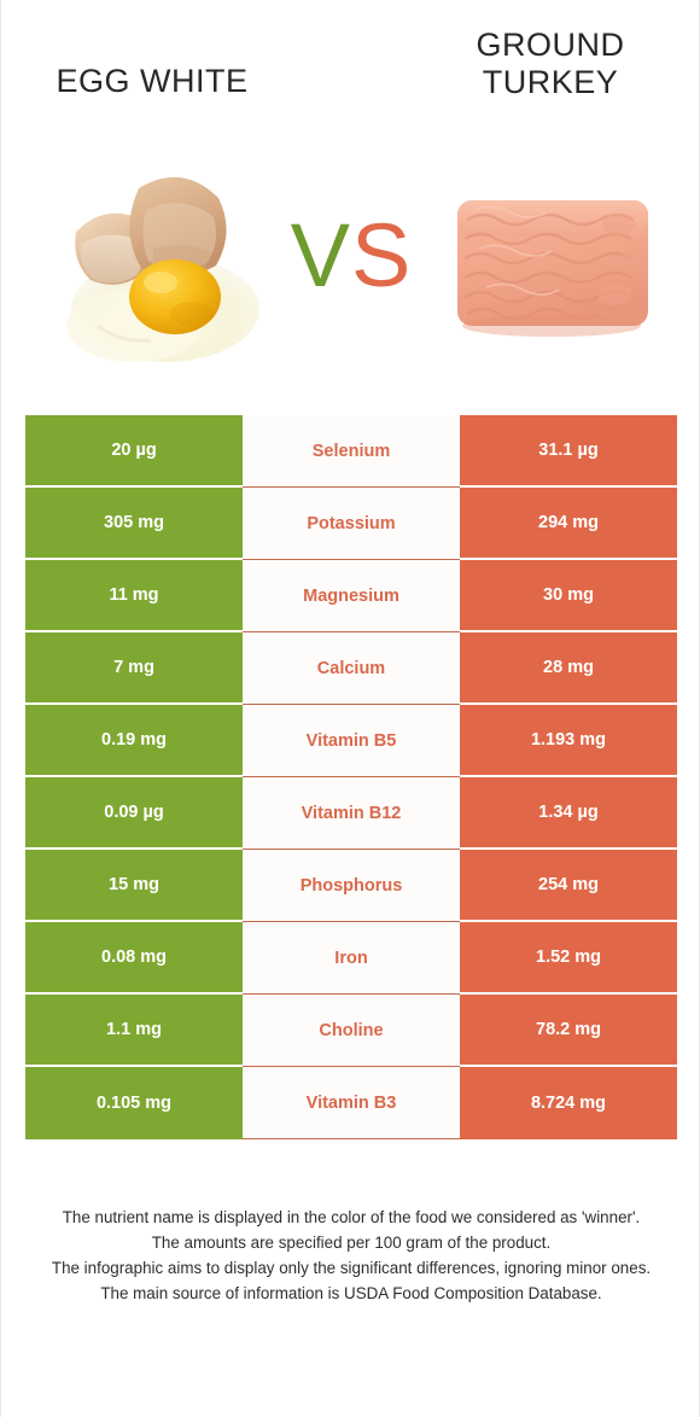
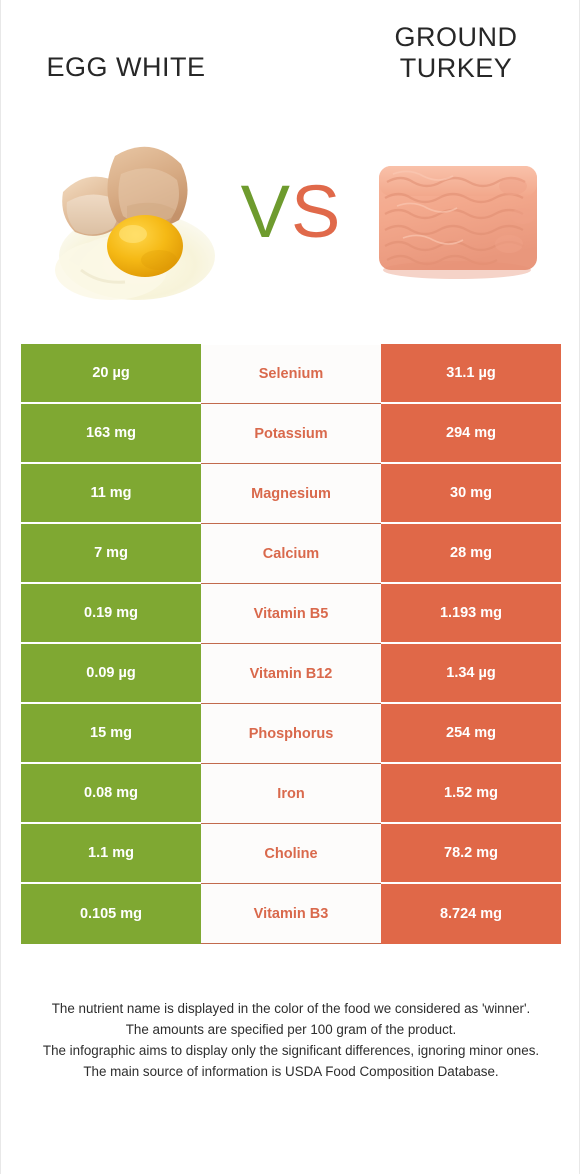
  EGG WHITE
  GROUND
  TURKEY
  VS
  20 µg
  Selenium
  31.1 µg
- 305 mg
+ 163 mg
  Potassium
  294 mg
  11 mg
  Magnesium
  30 mg
  7 mg
  Calcium
  28 mg
  0.19 mg
  Vitamin B5
  1.193 mg
  0.09 µg
  Vitamin B12
  1.34 µg
  15 mg
  Phosphorus
  254 mg
  0.08 mg
  Iron
  1.52 mg
  1.1 mg
  Choline
  78.2 mg
  0.105 mg
  Vitamin B3
  8.724 mg
  The nutrient name is displayed in the color of the food we considered as 'winner'.
  The amounts are specified per 100 gram of the product.
  The infographic aims to display only the significant differences, ignoring minor ones.
  The main source of information is USDA Food Composition Database.
